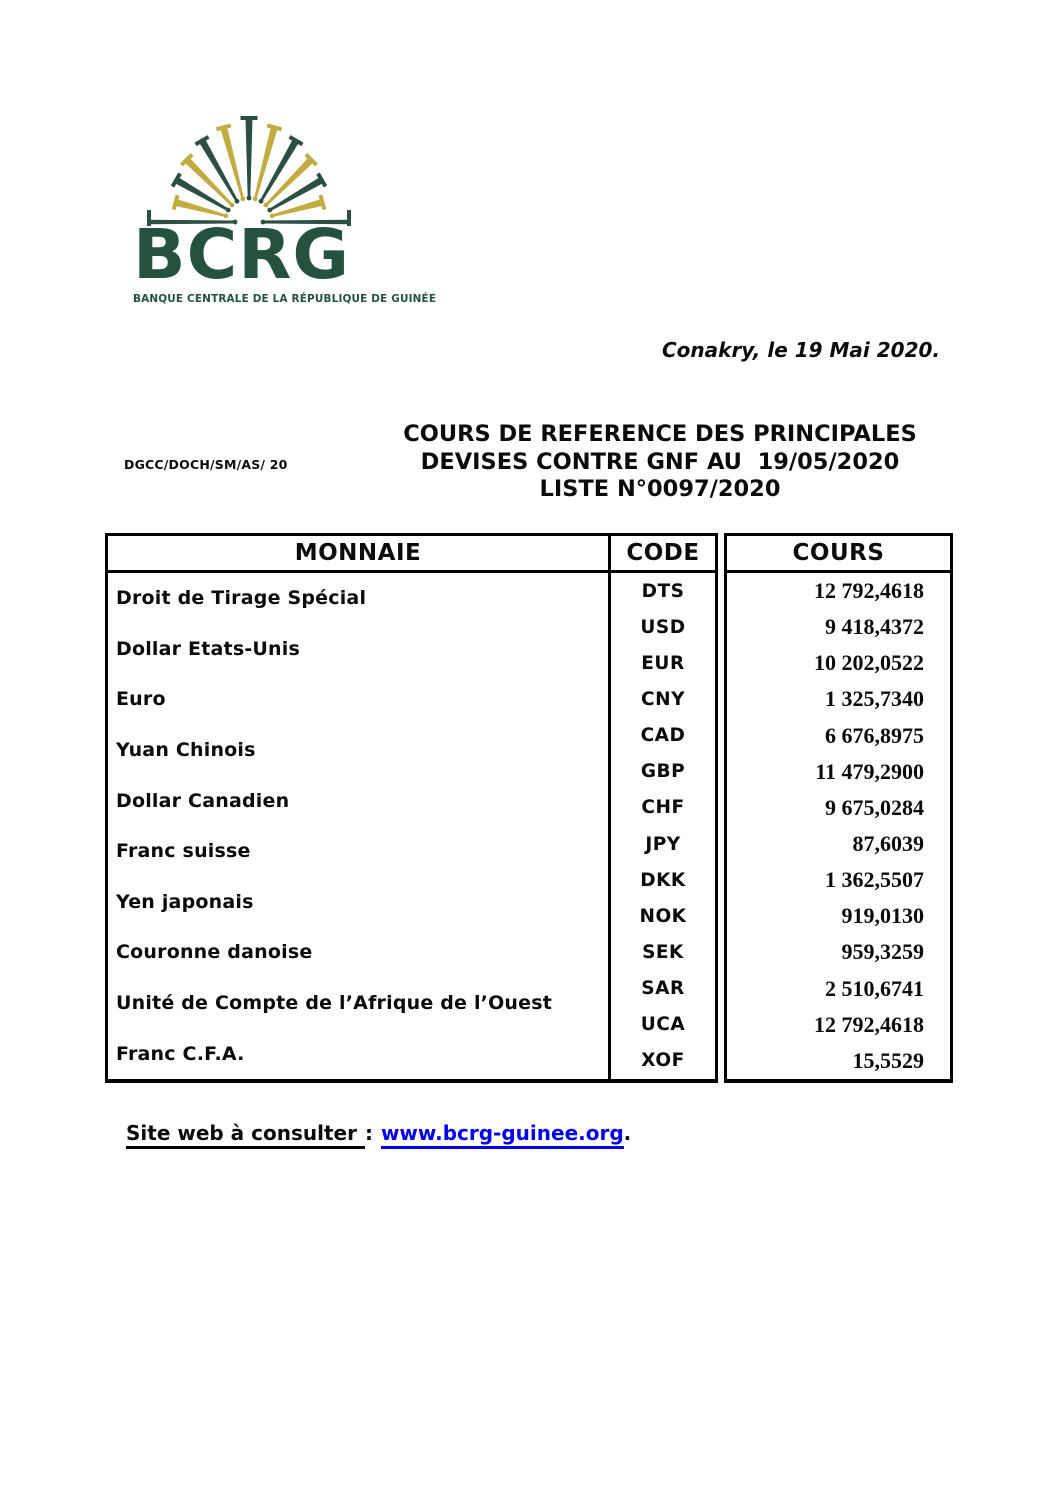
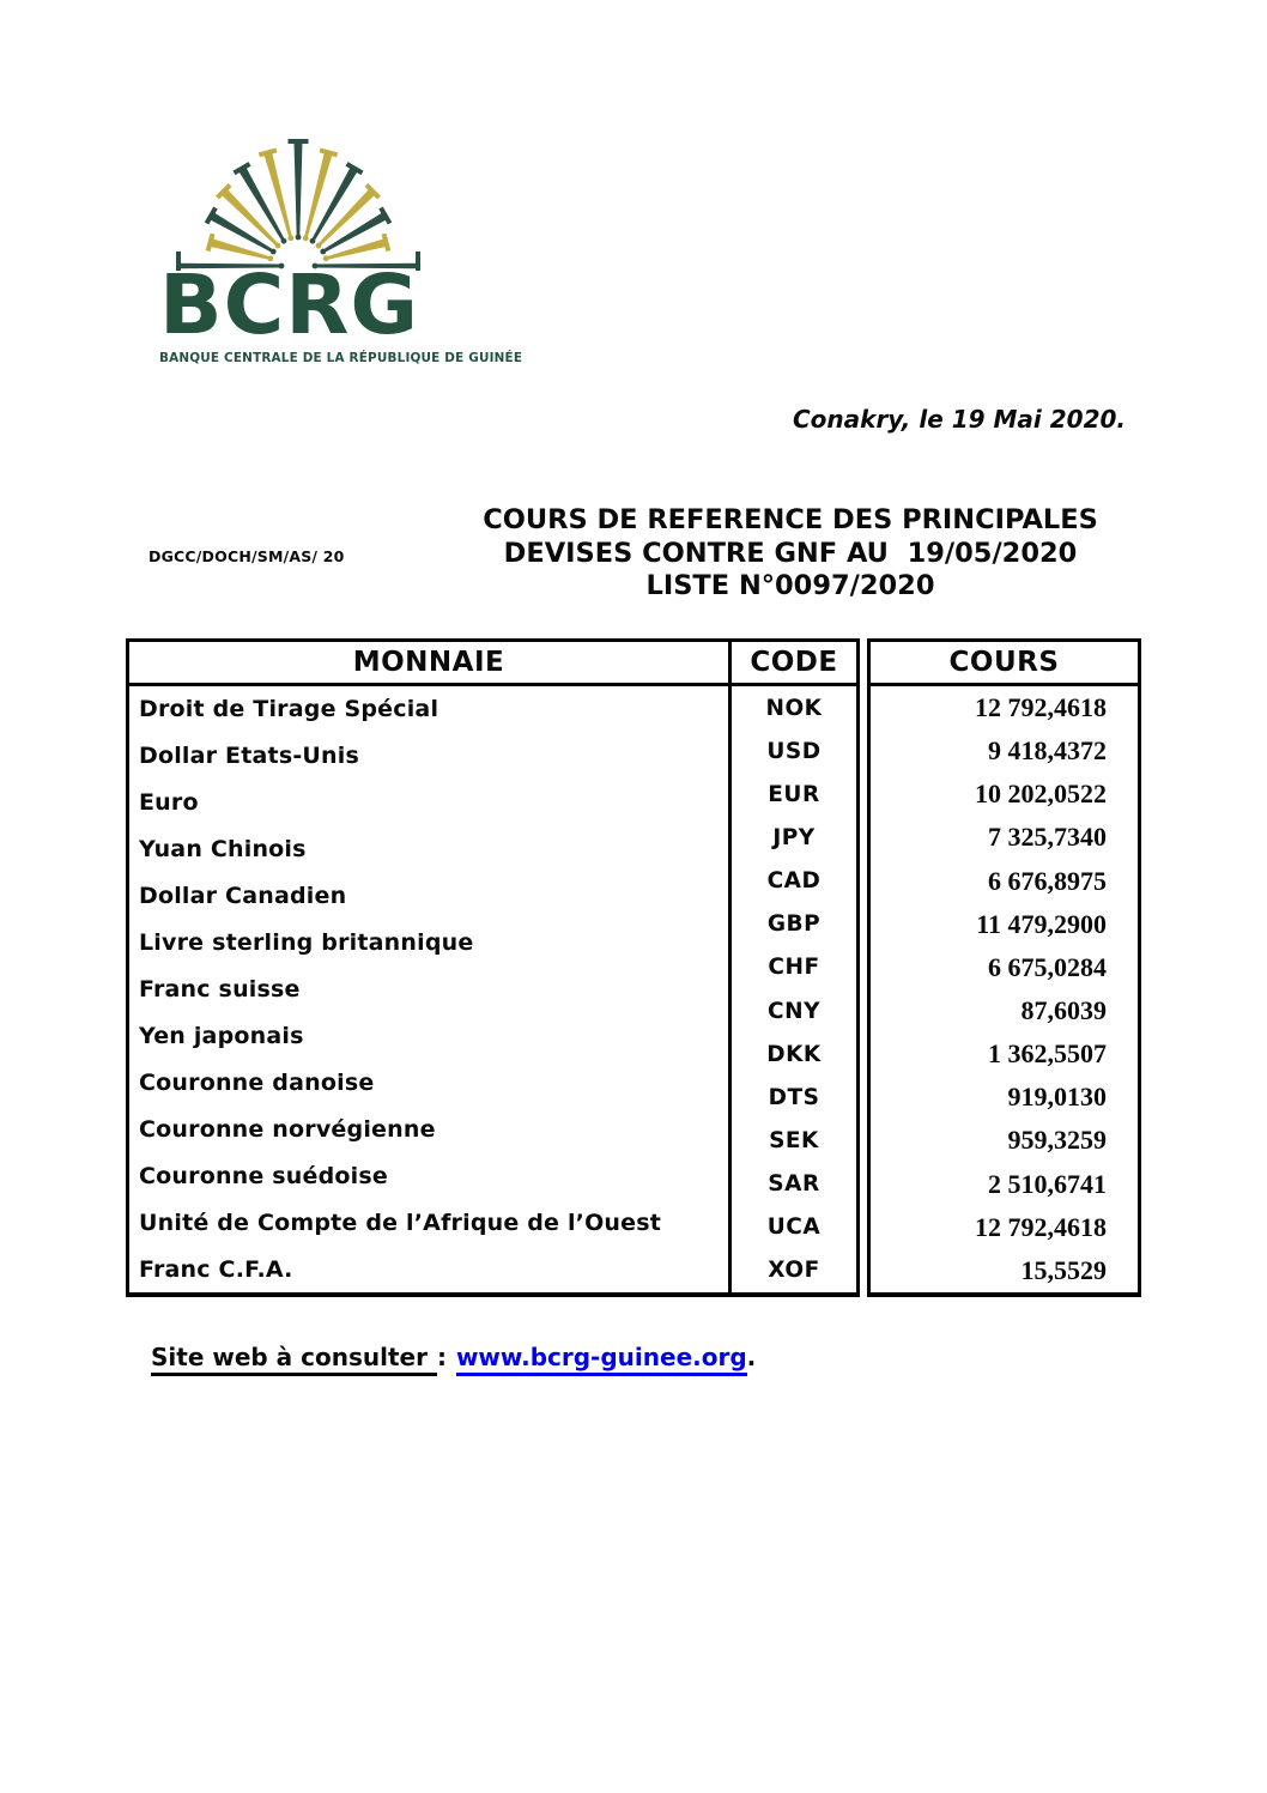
  BCRG
  BANQUE CENTRALE DE LA RÉPUBLIQUE DE GUINÉE
  Conakry, le 19 Mai 2020.
  DGCC/DOCH/SM/AS/ 20
  COURS DE REFERENCE DES PRINCIPALES
  DEVISES CONTRE GNF AU 19/05/2020
  LISTE N°0097/2020
  MONNAIE
  CODE
  Droit de Tirage Spécial
  Dollar Etats-Unis
  Euro
  Yuan Chinois
  Dollar Canadien
+ Livre sterling britannique
  Franc suisse
  Yen japonais
  Couronne danoise
+ Couronne norvégienne
+ Couronne suédoise
  Unité de Compte de l’Afrique de l’Ouest
  Franc C.F.A.
- DTS
+ NOK
  USD
  EUR
- CNY
+ JPY
  CAD
  GBP
  CHF
- JPY
+ CNY
  DKK
- NOK
+ DTS
  SEK
  SAR
  UCA
  XOF
  COURS
  12 792,4618
  9 418,4372
  10 202,0522
- 1 325,7340
+ 7 325,7340
  6 676,8975
  11 479,2900
- 9 675,0284
+ 6 675,0284
  87,6039
  1 362,5507
  919,0130
  959,3259
  2 510,6741
  12 792,4618
  15,5529
  Site web à consulter : www.bcrg-guinee.org.
